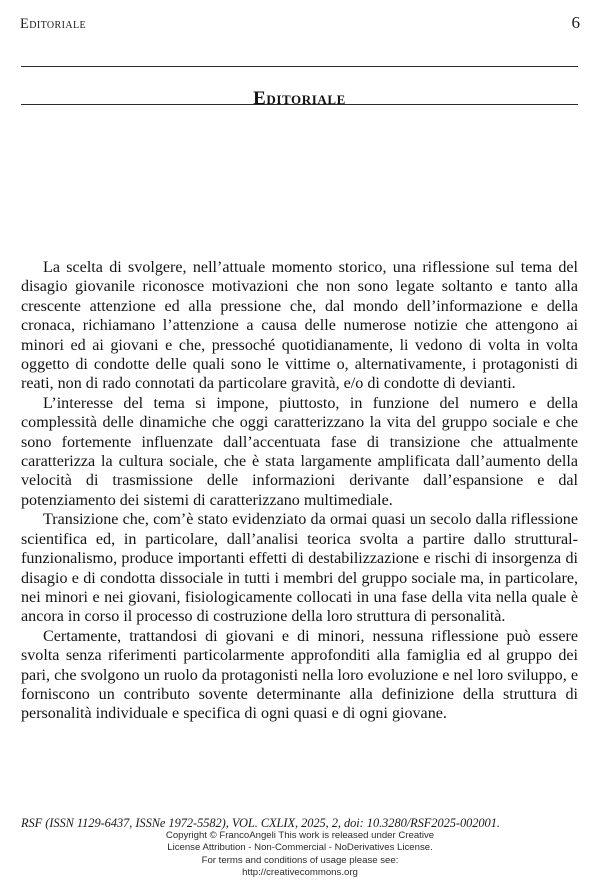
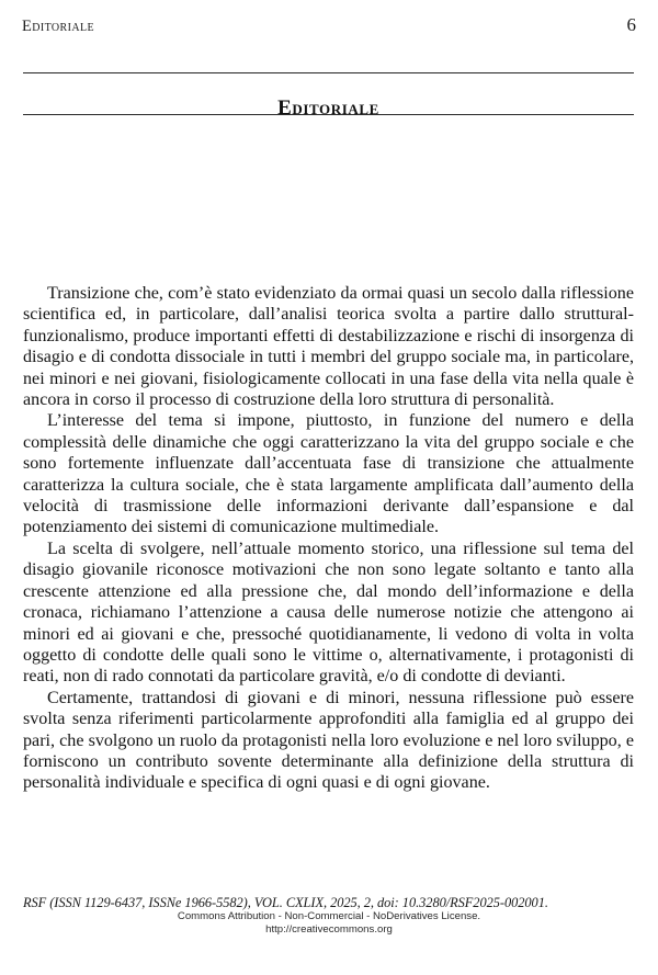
  Editoriale
  6
  Editoriale
- La scelta di svolgere, nell’attuale momento storico, una riflessione sul tema del disagio giovanile riconosce motivazioni che non sono legate soltanto e tanto alla crescente attenzione ed alla pressione che, dal mondo dell’informazione e della cronaca, richiamano l’attenzione a causa delle numerose notizie che attengono ai minori ed ai giovani e che, pressoché quotidianamente, li vedono di volta in volta oggetto di condotte delle quali sono le vittime o, alternativamente, i protagonisti di reati, non di rado connotati da particolare gravità, e/o di condotte di devianti.
+ Transizione che, com’è stato evidenziato da ormai quasi un secolo dalla riflessione scientifica ed, in particolare, dall’analisi teorica svolta a partire dallo struttural-funzionalismo, produce importanti effetti di destabilizzazione e rischi di insorgenza di disagio e di condotta dissociale in tutti i membri del gruppo sociale ma, in particolare, nei minori e nei giovani, fisiologicamente collocati in una fase della vita nella quale è ancora in corso il processo di costruzione della loro struttura di personalità.
- L’interesse del tema si impone, piuttosto, in funzione del numero e della complessità delle dinamiche che oggi caratterizzano la vita del gruppo sociale e che sono fortemente influenzate dall’accentuata fase di transizione che attualmente caratterizza la cultura sociale, che è stata largamente amplificata dall’aumento della velocità di trasmissione delle informazioni derivante dall’espansione e dal potenziamento dei sistemi di caratterizzano multimediale.
+ L’interesse del tema si impone, piuttosto, in funzione del numero e della complessità delle dinamiche che oggi caratterizzano la vita del gruppo sociale e che sono fortemente influenzate dall’accentuata fase di transizione che attualmente caratterizza la cultura sociale, che è stata largamente amplificata dall’aumento della velocità di trasmissione delle informazioni derivante dall’espansione e dal potenziamento dei sistemi di comunicazione multimediale.
- Transizione che, com’è stato evidenziato da ormai quasi un secolo dalla riflessione scientifica ed, in particolare, dall’analisi teorica svolta a partire dallo struttural-funzionalismo, produce importanti effetti di destabilizzazione e rischi di insorgenza di disagio e di condotta dissociale in tutti i membri del gruppo sociale ma, in particolare, nei minori e nei giovani, fisiologicamente collocati in una fase della vita nella quale è ancora in corso il processo di costruzione della loro struttura di personalità.
+ La scelta di svolgere, nell’attuale momento storico, una riflessione sul tema del disagio giovanile riconosce motivazioni che non sono legate soltanto e tanto alla crescente attenzione ed alla pressione che, dal mondo dell’informazione e della cronaca, richiamano l’attenzione a causa delle numerose notizie che attengono ai minori ed ai giovani e che, pressoché quotidianamente, li vedono di volta in volta oggetto di condotte delle quali sono le vittime o, alternativamente, i protagonisti di reati, non di rado connotati da particolare gravità, e/o di condotte di devianti.
  Certamente, trattandosi di giovani e di minori, nessuna riflessione può essere svolta senza riferimenti particolarmente approfonditi alla famiglia ed al gruppo dei pari, che svolgono un ruolo da protagonisti nella loro evoluzione e nel loro sviluppo, e forniscono un contributo sovente determinante alla definizione della struttura di personalità individuale e specifica di ogni quasi e di ogni giovane.
- RSF (ISSN 1129-6437, ISSNe 1972-5582), VOL. CXLIX, 2025, 2, doi: 10.3280/RSF2025-002001.
+ RSF (ISSN 1129-6437, ISSNe 1966-5582), VOL. CXLIX, 2025, 2, doi: 10.3280/RSF2025-002001.
- Copyright © FrancoAngeli This work is released under Creative
- License Attribution - Non-Commercial - NoDerivatives License.
+ Commons Attribution - Non-Commercial - NoDerivatives License.
- For terms and conditions of usage please see:
  http://creativecommons.org
